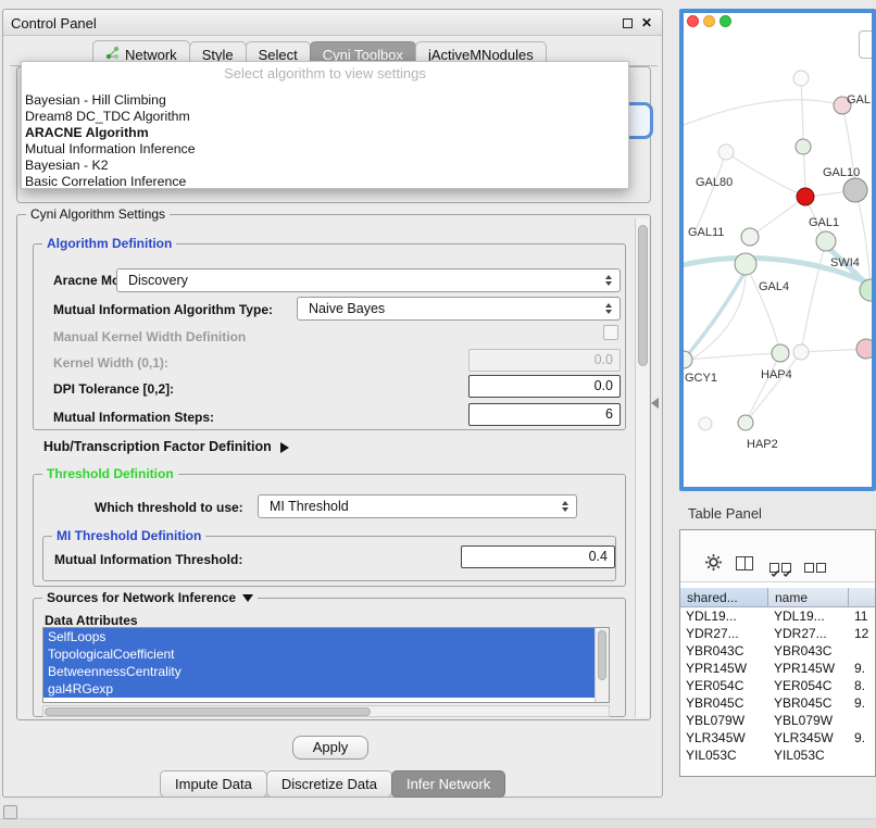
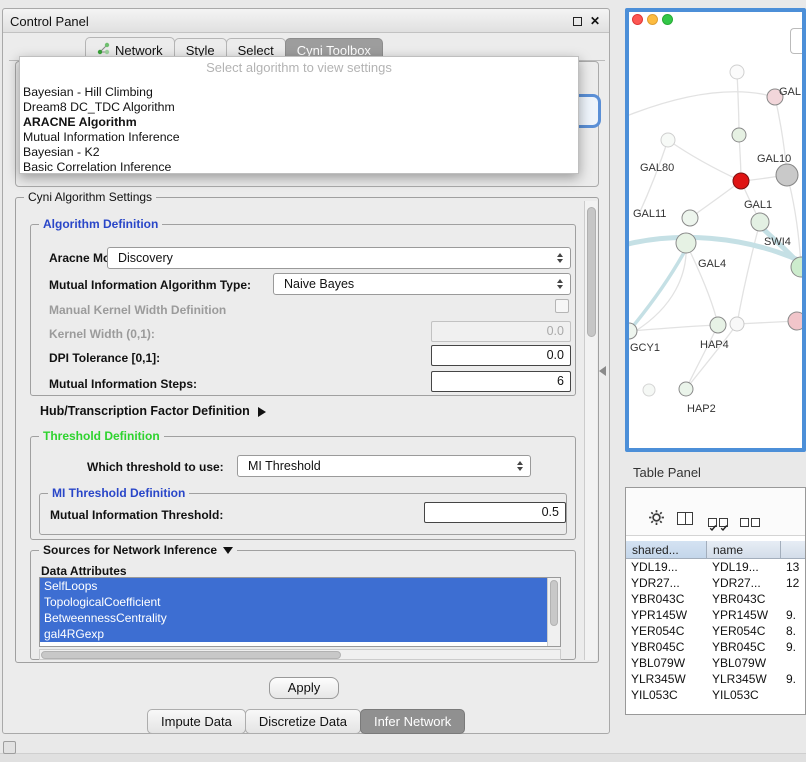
  Control Panel
  ✕
  Network
  Style
  Select
  Cyni Toolbox
- jActiveMNodules
  Select algorithm to view settings
  Bayesian - Hill Climbing
  Dream8 DC_TDC Algorithm
  ARACNE Algorithm
  Mutual Information Inference
  Bayesian - K2
  Basic Correlation Inference
  Cyni Algorithm Settings
  Algorithm Definition
  Discovery
  Mutual Information Algorithm Type:
  Naive Bayes
  Manual Kernel Width Definition
  Kernel Width (0,1):
  0.0
- DPI Tolerance [0,2]:
+ DPI Tolerance [0,1]:
  0.0
  Mutual Information Steps:
  6
  Hub/Transcription Factor Definition
  Threshold Definition
  Which threshold to use:
  MI Threshold
  MI Threshold Definition
  Mutual Information Threshold:
- 0.4
+ 0.5
  Sources for Network Inference
  Data Attributes
  SelfLoops
  TopologicalCoefficient
  BetweennessCentrality
  gal4RGexp
  Apply
  Impute Data
  Discretize Data
  Infer Network
  GAL
  GAL80
  GAL10
  GAL11
  GAL1
  SWI4
  GAL4
  GCY1
  HAP4
  HAP2
  Table Panel
  shared...
  name
  YDL19...
  YDL19...
- 11
+ 13
  YDR27...
  YDR27...
  12
  YBR043C
  YBR043C
  YPR145W
  YPR145W
  9.
  YER054C
  YER054C
  8.
  YBR045C
  YBR045C
  9.
  YBL079W
  YBL079W
  YLR345W
  YLR345W
  9.
  YIL053C
  YIL053C
